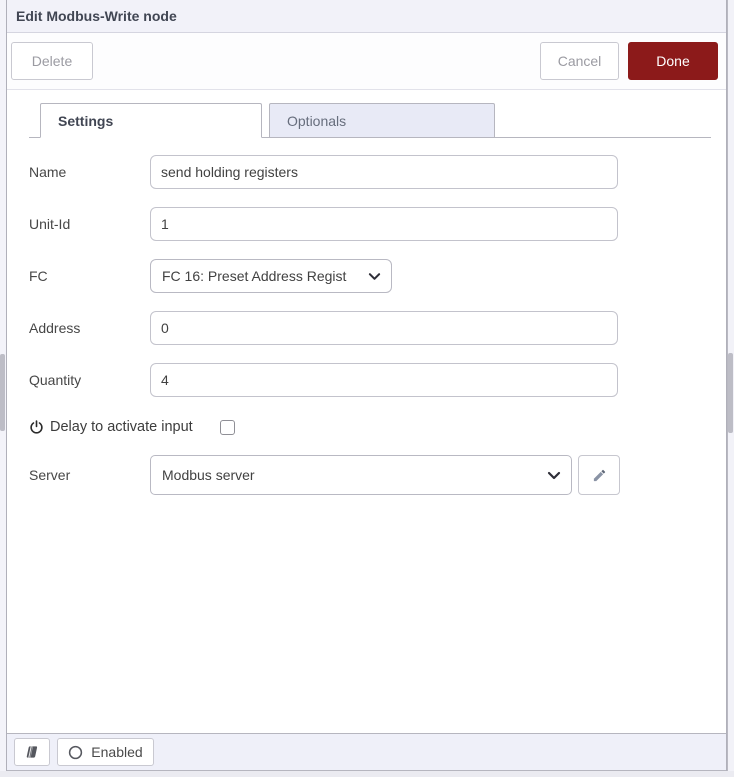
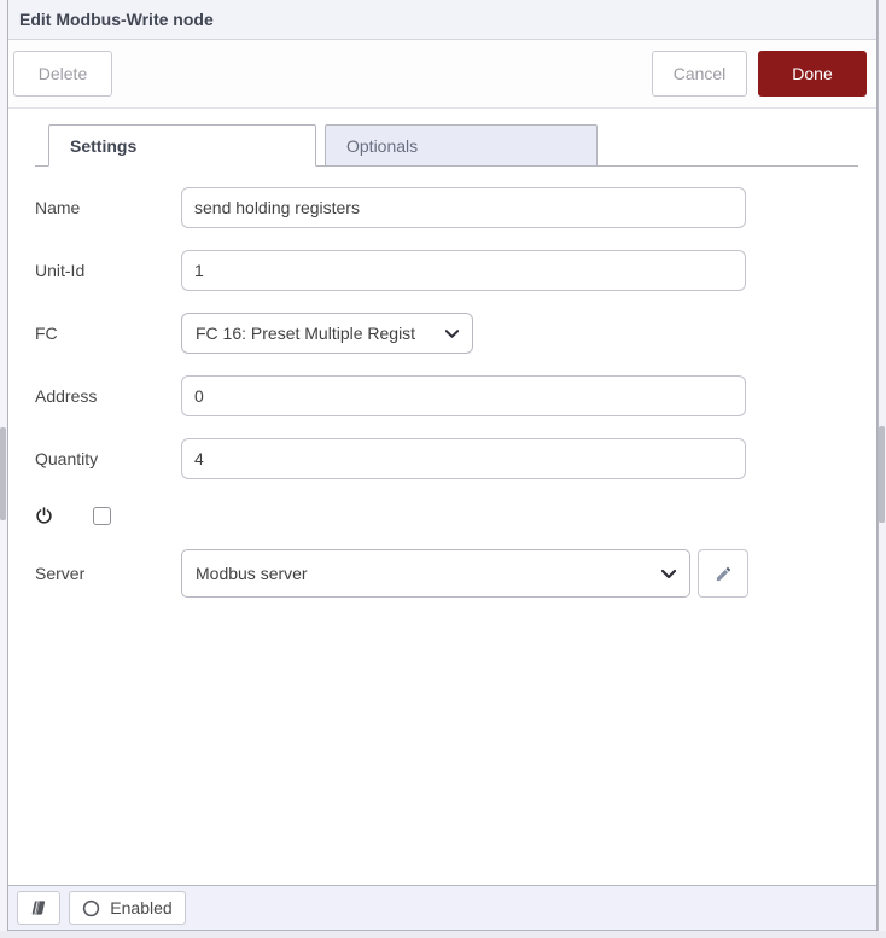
  Edit Modbus-Write node
  Delete
  Cancel
  Done
  Settings
  Optionals
  Name
  send holding registers
  Unit-Id
  1
  FC
- FC 16: Preset Address Regist
+ FC 16: Preset Multiple Regist
  Address
  0
  Quantity
  4
- Delay to activate input
  Server
  Modbus server
  Enabled
